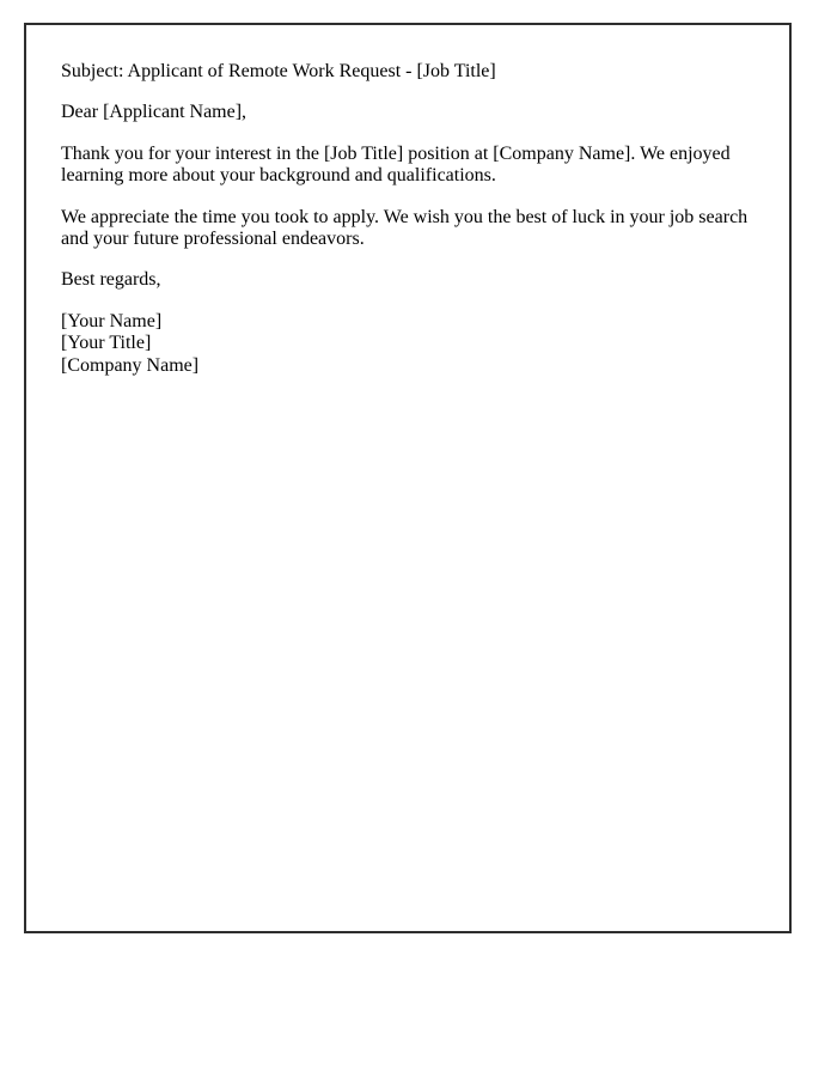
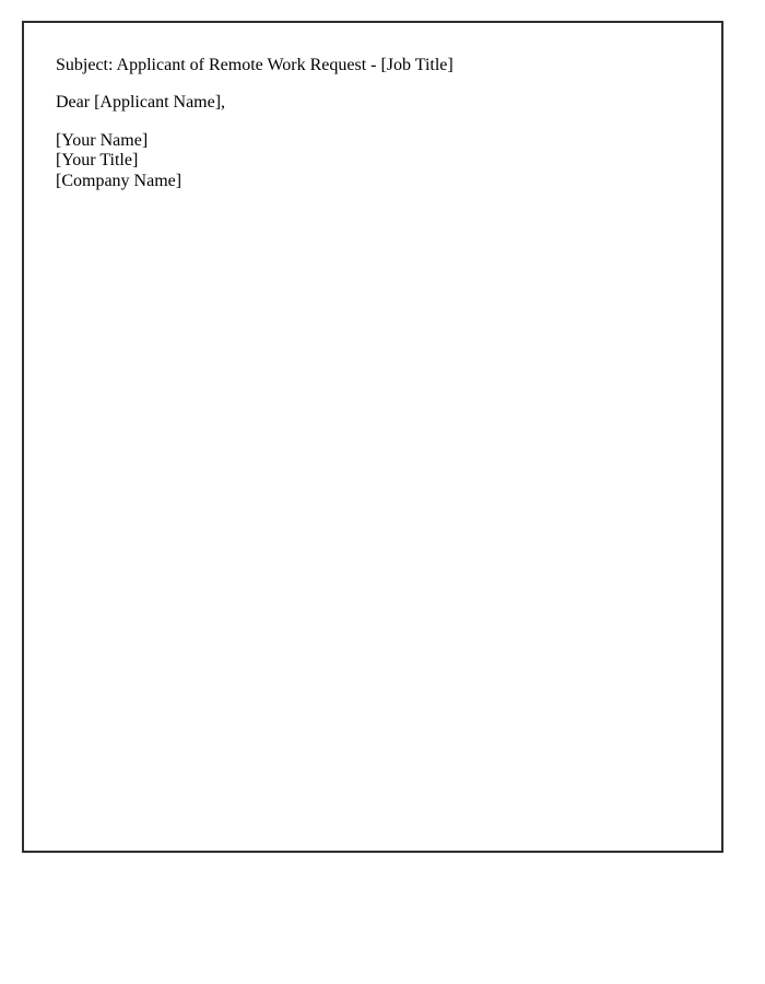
  Subject: Applicant of Remote Work Request - [Job Title]
  Dear [Applicant Name],
- Thank you for your interest in the [Job Title] position at [Company Name]. We enjoyed learning more about your background and qualifications.
- We appreciate the time you took to apply. We wish you the best of luck in your job search and your future professional endeavors.
- Best regards,
  [Your Name]
  [Your Title]
  [Company Name]
